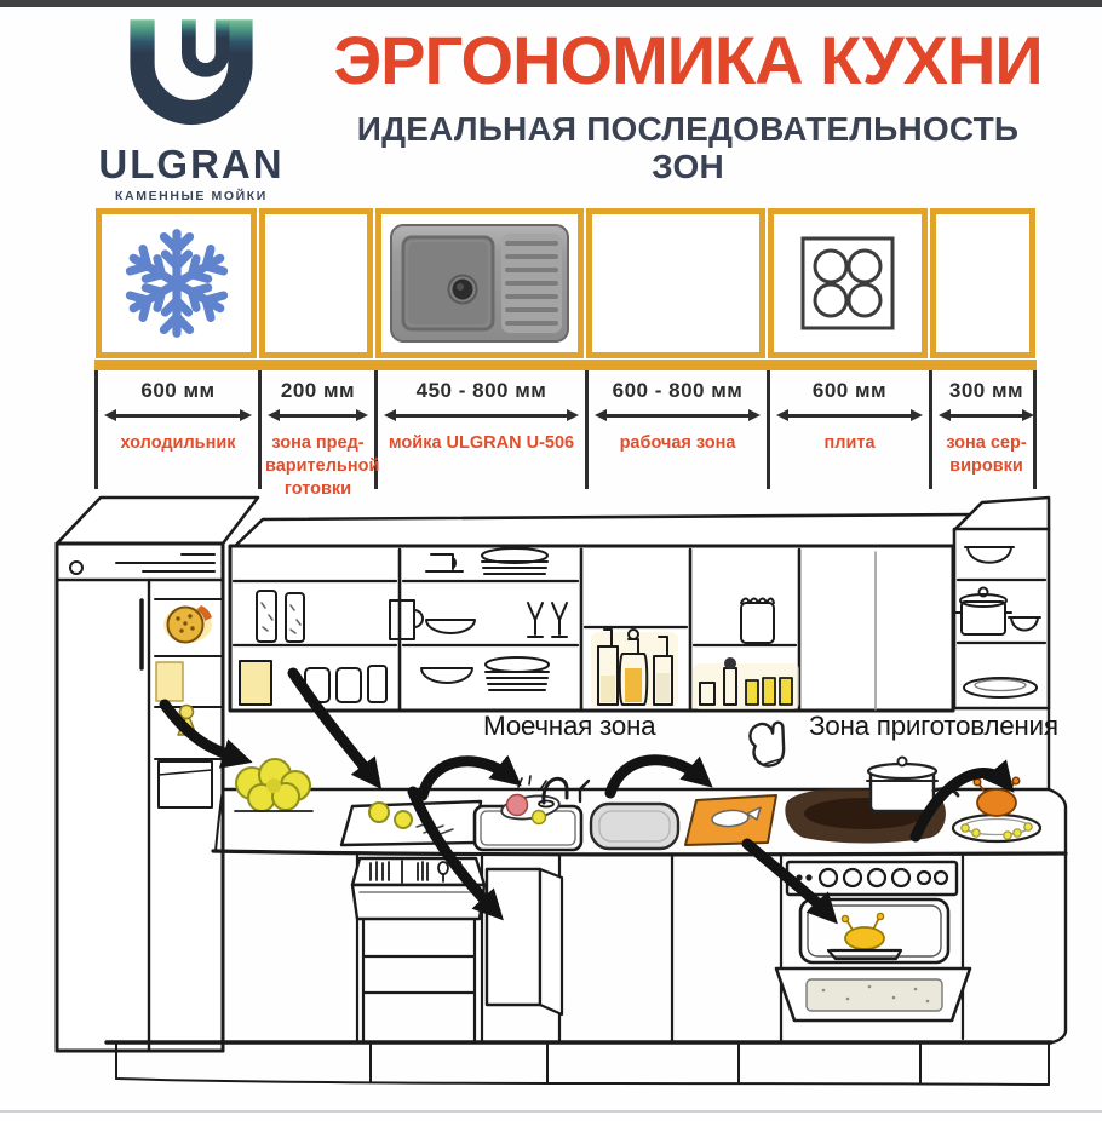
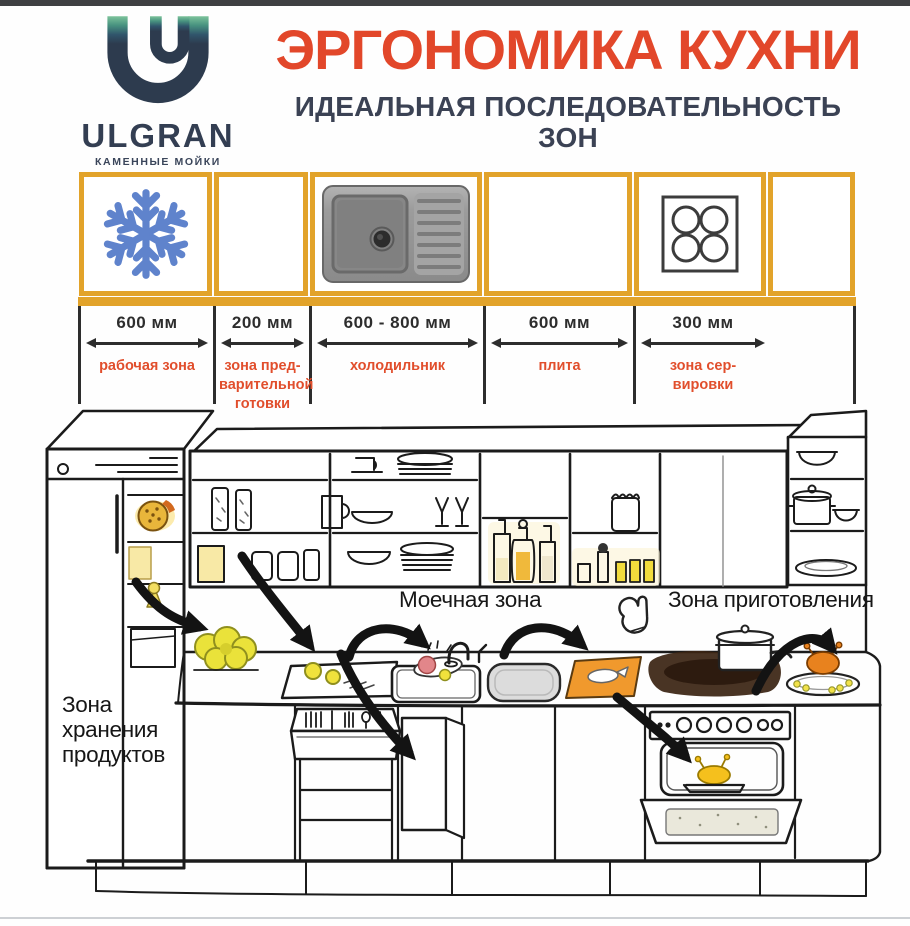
  ULGRAN
  КАМЕННЫЕ МОЙКИ
  ЭРГОНОМИКА КУХНИ
  ИДЕАЛЬНАЯ ПОСЛЕДОВАТЕЛЬНОСТЬ ЗОН
  600 мм
- холодильник
+ рабочая зона
  200 мм
  зона пред-
  варительной
  готовки
- 450 - 800 мм
- мойка ULGRAN U-506
  600 - 800 мм
- рабочая зона
+ холодильник
  600 мм
  плита
  300 мм
  зона сер-
  вировки
+ Зона
+ хранения
+ продуктов
  Моечная зона
  Зона приготовления
